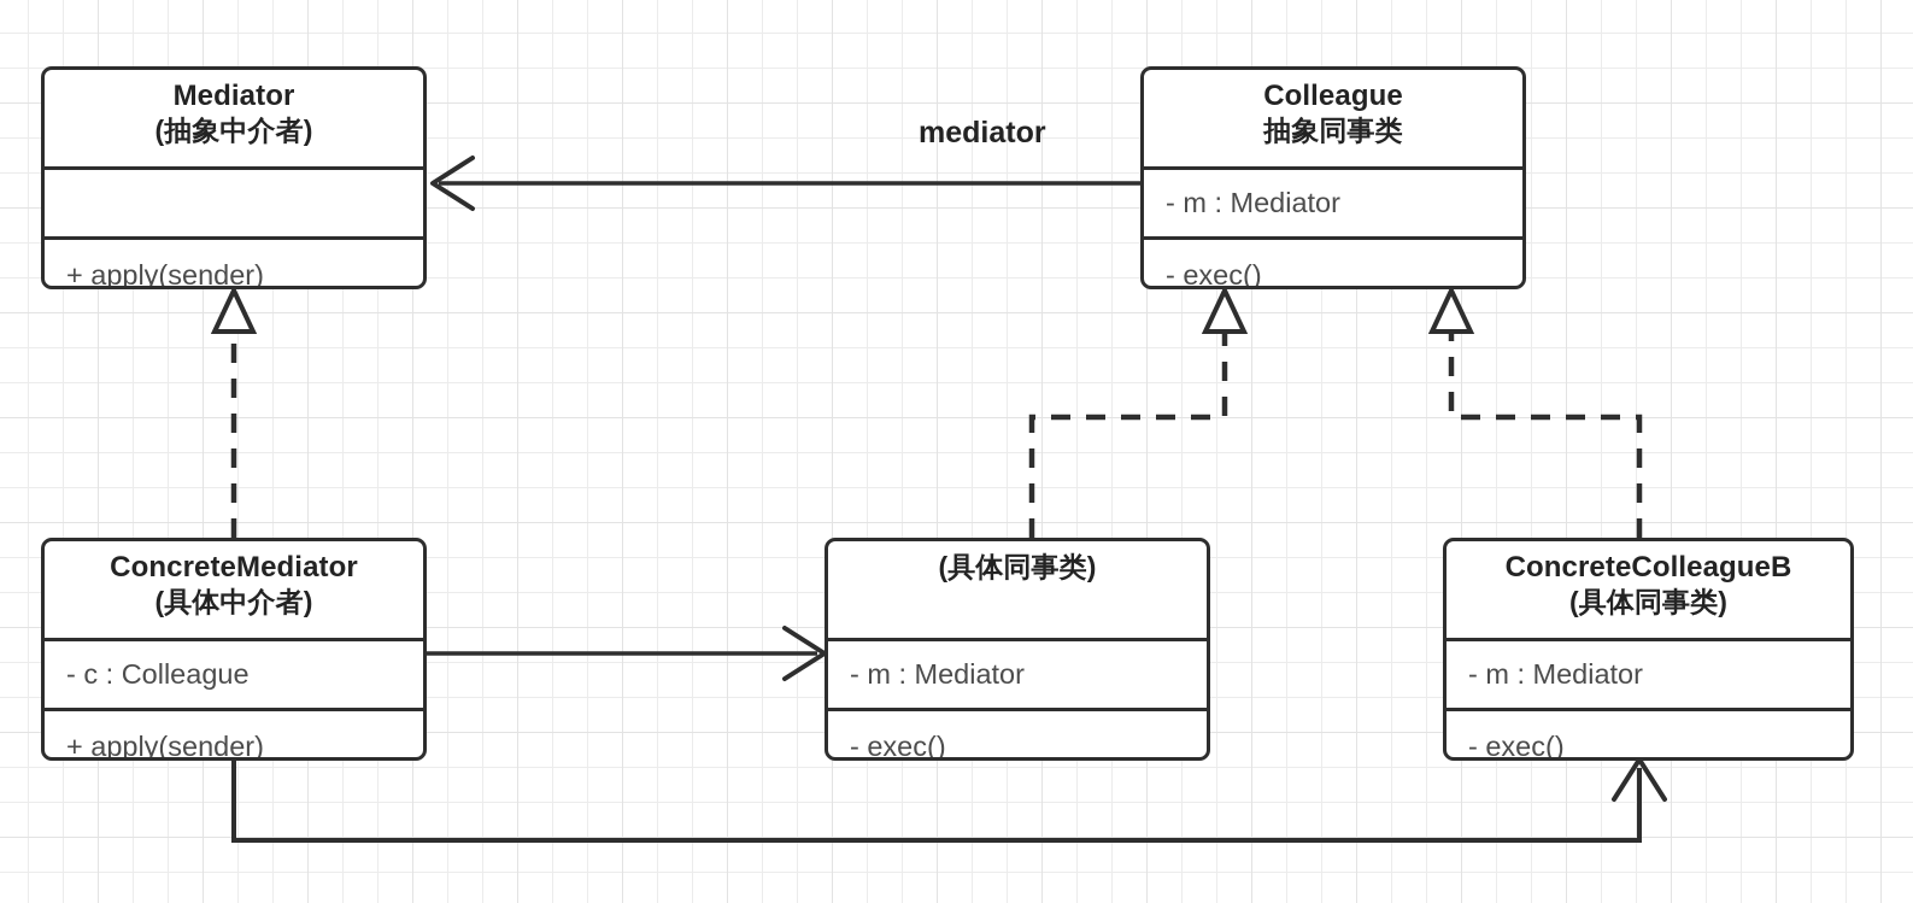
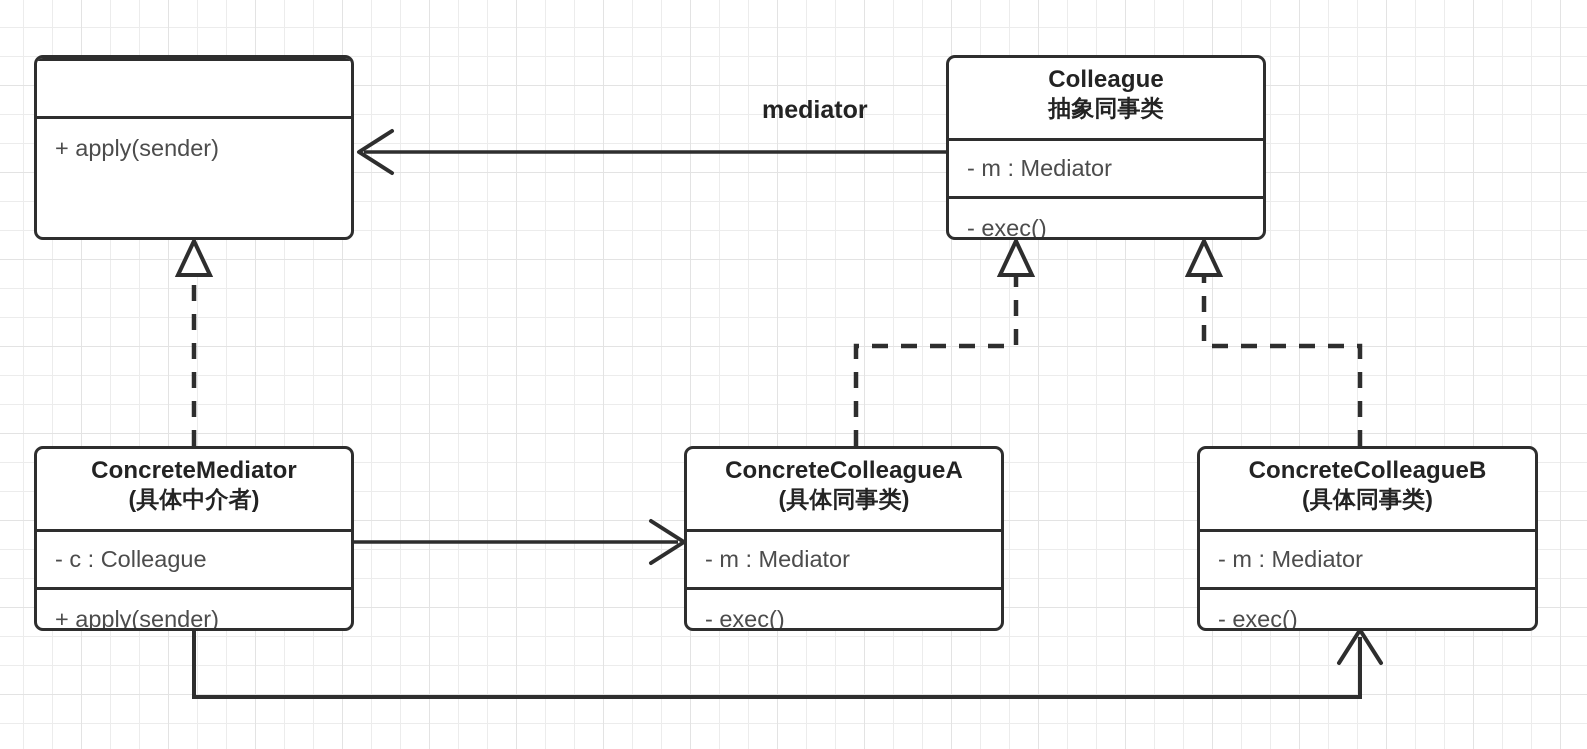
- Mediator
- (抽象中介者)
  + apply(sender)
  Colleague
  抽象同事类
  - m : Mediator
  - exec()
  ConcreteMediator
  (具体中介者)
  - c : Colleague
  + apply(sender)
+ ConcreteColleagueA
  (具体同事类)
  - m : Mediator
  - exec()
  ConcreteColleagueB
  (具体同事类)
  - m : Mediator
  - exec()
  mediator
